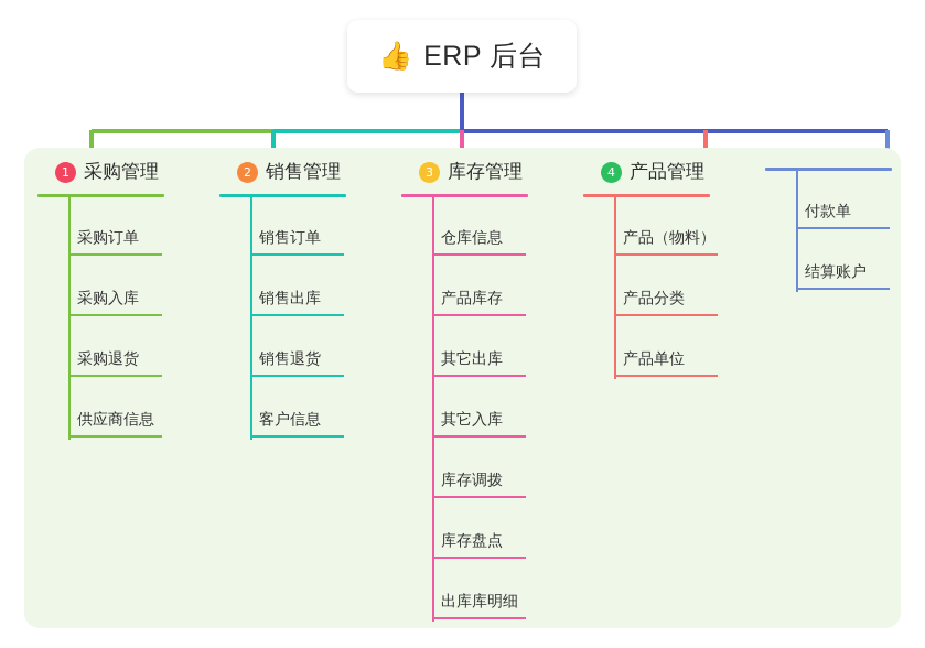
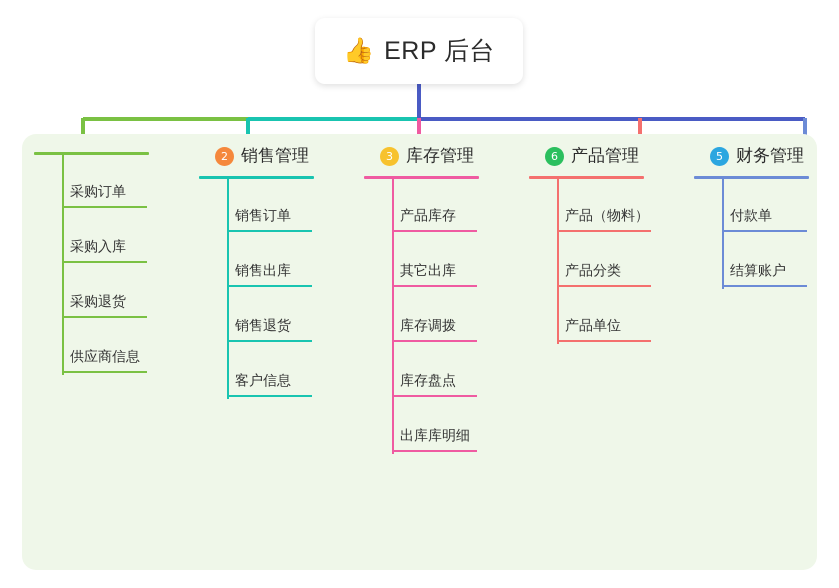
  👍
  ERP 后台
- 1
- 采购管理
  采购订单
  采购入库
  采购退货
  供应商信息
  2
  销售管理
  销售订单
  销售出库
  销售退货
  客户信息
  3
  库存管理
- 仓库信息
  产品库存
  其它出库
- 其它入库
  库存调拨
  库存盘点
  出库库明细
- 4
+ 6
  产品管理
  产品（物料）
  产品分类
  产品单位
+ 5
+ 财务管理
  付款单
  结算账户
